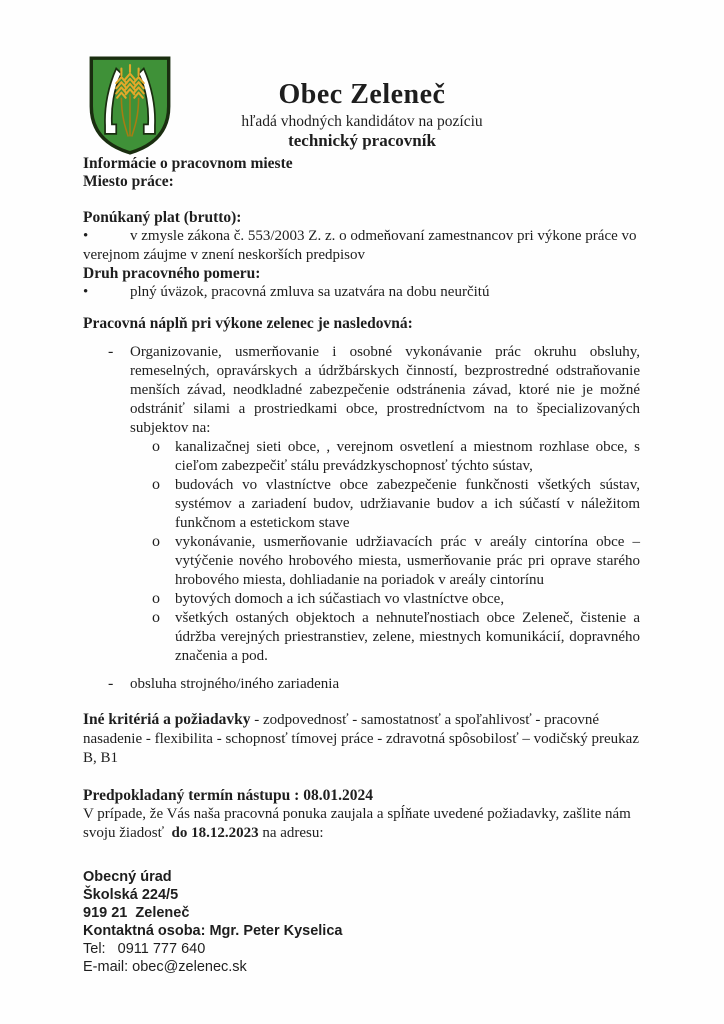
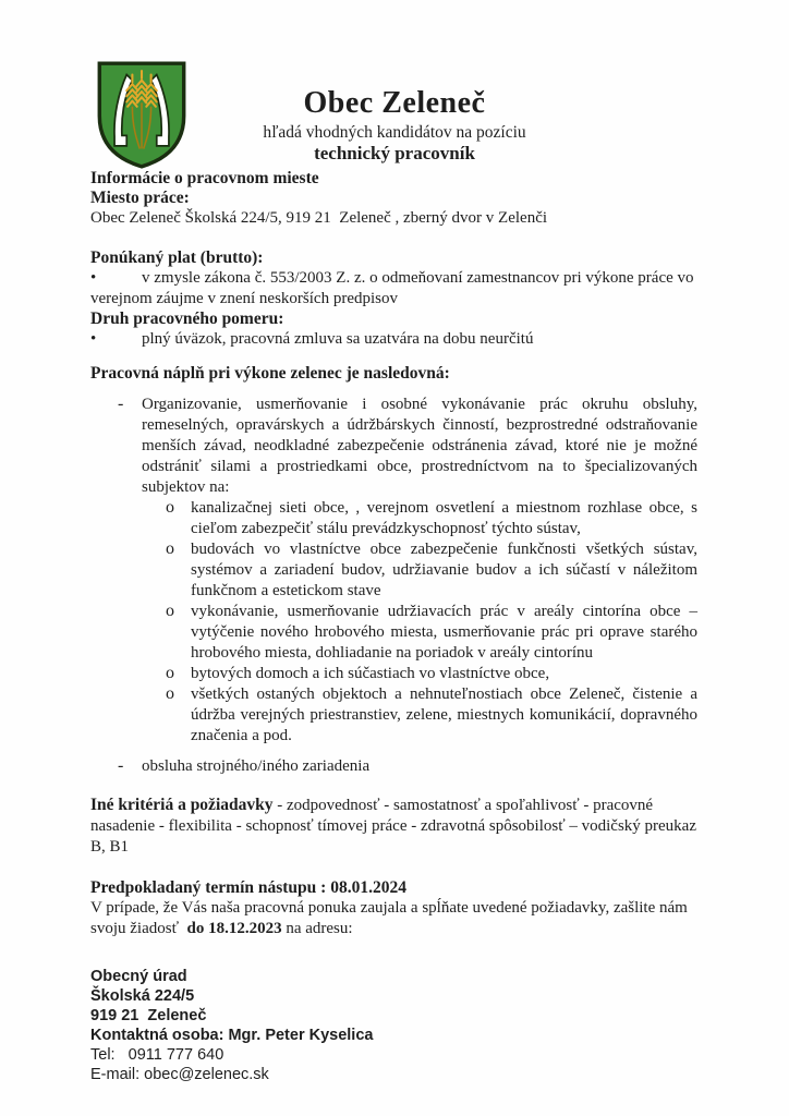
  Obec Zeleneč
  hľadá vhodných kandidátov na pozíciu
  technický pracovník
  Informácie o pracovnom mieste
  Miesto práce:
+ Obec Zeleneč Školská 224/5, 919 21 Zeleneč , zberný dvor v Zelenči
  Ponúkaný plat (brutto):
  • v zmysle zákona č. 553/2003 Z. z. o odmeňovaní zamestnancov pri výkone práce vo verejnom záujme v znení neskorších predpisov
  Druh pracovného pomeru:
  • plný úväzok, pracovná zmluva sa uzatvára na dobu neurčitú
  Pracovná náplň pri výkone zelenec je nasledovná:
  -
  Organizovanie, usmerňovanie i osobné vykonávanie prác okruhu obsluhy, remeselných, opravárskych a údržbárskych činností, bezprostredné odstraňovanie menších závad, neodkladné zabezpečenie odstránenia závad, ktoré nie je možné odstrániť silami a prostriedkami obce, prostredníctvom na to špecializovaných subjektov na:
  o
  kanalizačnej sieti obce, , verejnom osvetlení a miestnom rozhlase obce, s cieľom zabezpečiť stálu prevádzkyschopnosť týchto sústav,
  o
  budovách vo vlastníctve obce zabezpečenie funkčnosti všetkých sústav, systémov a zariadení budov, udržiavanie budov a ich súčastí v náležitom funkčnom a estetickom stave
  o
  vykonávanie, usmerňovanie udržiavacích prác v areály cintorína obce – vytýčenie nového hrobového miesta, usmerňovanie prác pri oprave starého hrobového miesta, dohliadanie na poriadok v areály cintorínu
  o
  bytových domoch a ich súčastiach vo vlastníctve obce,
  o
  všetkých ostaných objektoch a nehnuteľnostiach obce Zeleneč, čistenie a údržba verejných priestranstiev, zelene, miestnych komunikácií, dopravného značenia a pod.
  -
  obsluha strojného/iného zariadenia
  Iné kritériá a požiadavky - zodpovednosť - samostatnosť a spoľahlivosť - pracovné nasadenie - flexibilita - schopnosť tímovej práce - zdravotná spôsobilosť – vodičský preukaz B, B1
  Predpokladaný termín nástupu : 08.01.2024
  V prípade, že Vás naša pracovná ponuka zaujala a spĺňate uvedené požiadavky, zašlite nám svoju žiadosť do 18.12.2023 na adresu:
  Obecný úrad
  Školská 224/5
  919 21 Zeleneč
  Kontaktná osoba: Mgr. Peter Kyselica
  Tel: 0911 777 640
  E-mail: obec@zelenec.sk
